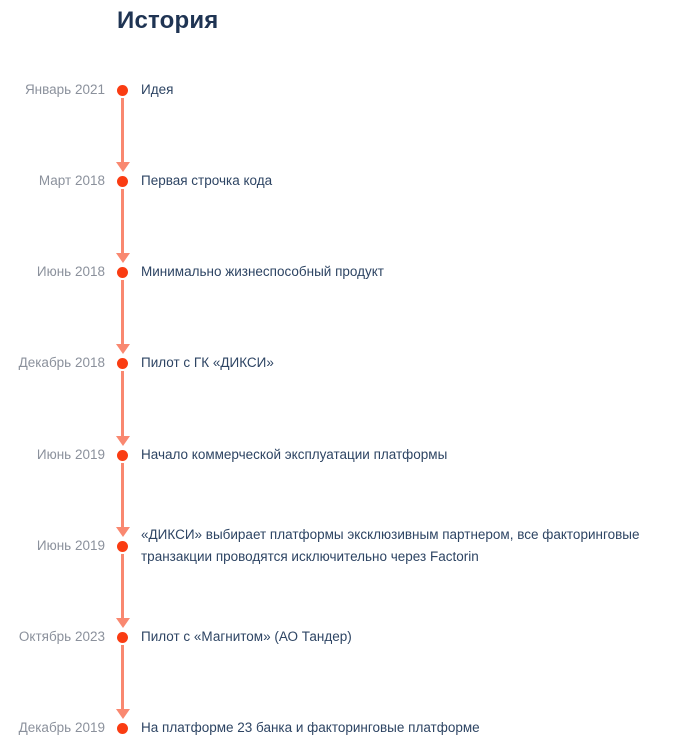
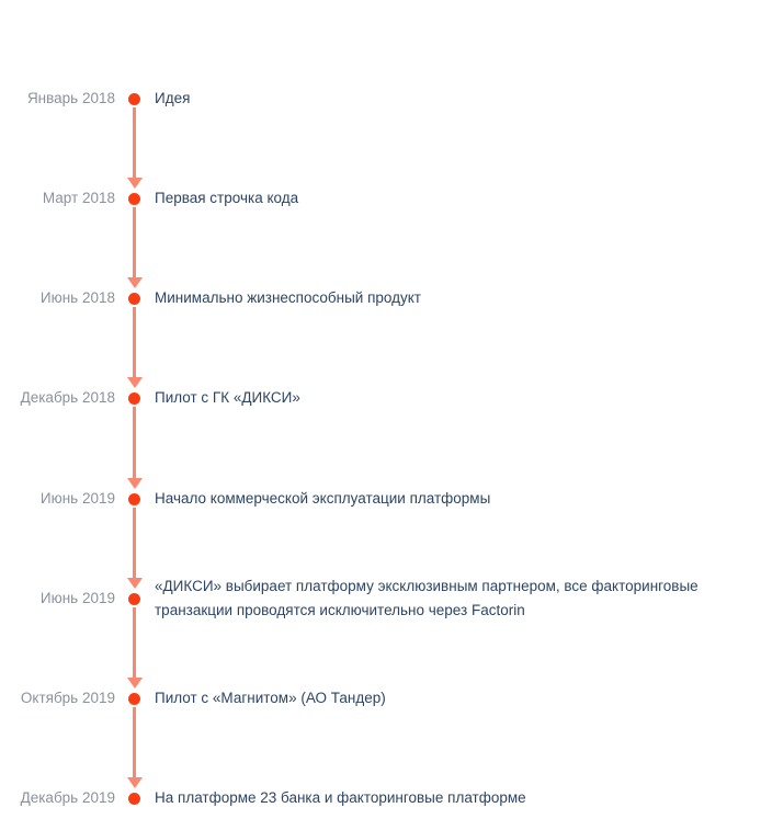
- История
- Январь 2021
+ Январь 2018
  Идея
  Март 2018
  Первая строчка кода
  Июнь 2018
  Минимально жизнеспособный продукт
  Декабрь 2018
  Пилот с ГК «ДИКСИ»
  Июнь 2019
  Начало коммерческой эксплуатации платформы
  Июнь 2019
- «ДИКСИ» выбирает платформы эксклюзивным партнером, все факторинговые транзакции проводятся исключительно через Factorin
+ «ДИКСИ» выбирает платформу эксклюзивным партнером, все факторинговые транзакции проводятся исключительно через Factorin
- Октябрь 2023
+ Октябрь 2019
  Пилот с «Магнитом» (АО Тандер)
  Декабрь 2019
  На платформе 23 банка и факторинговые платформе
